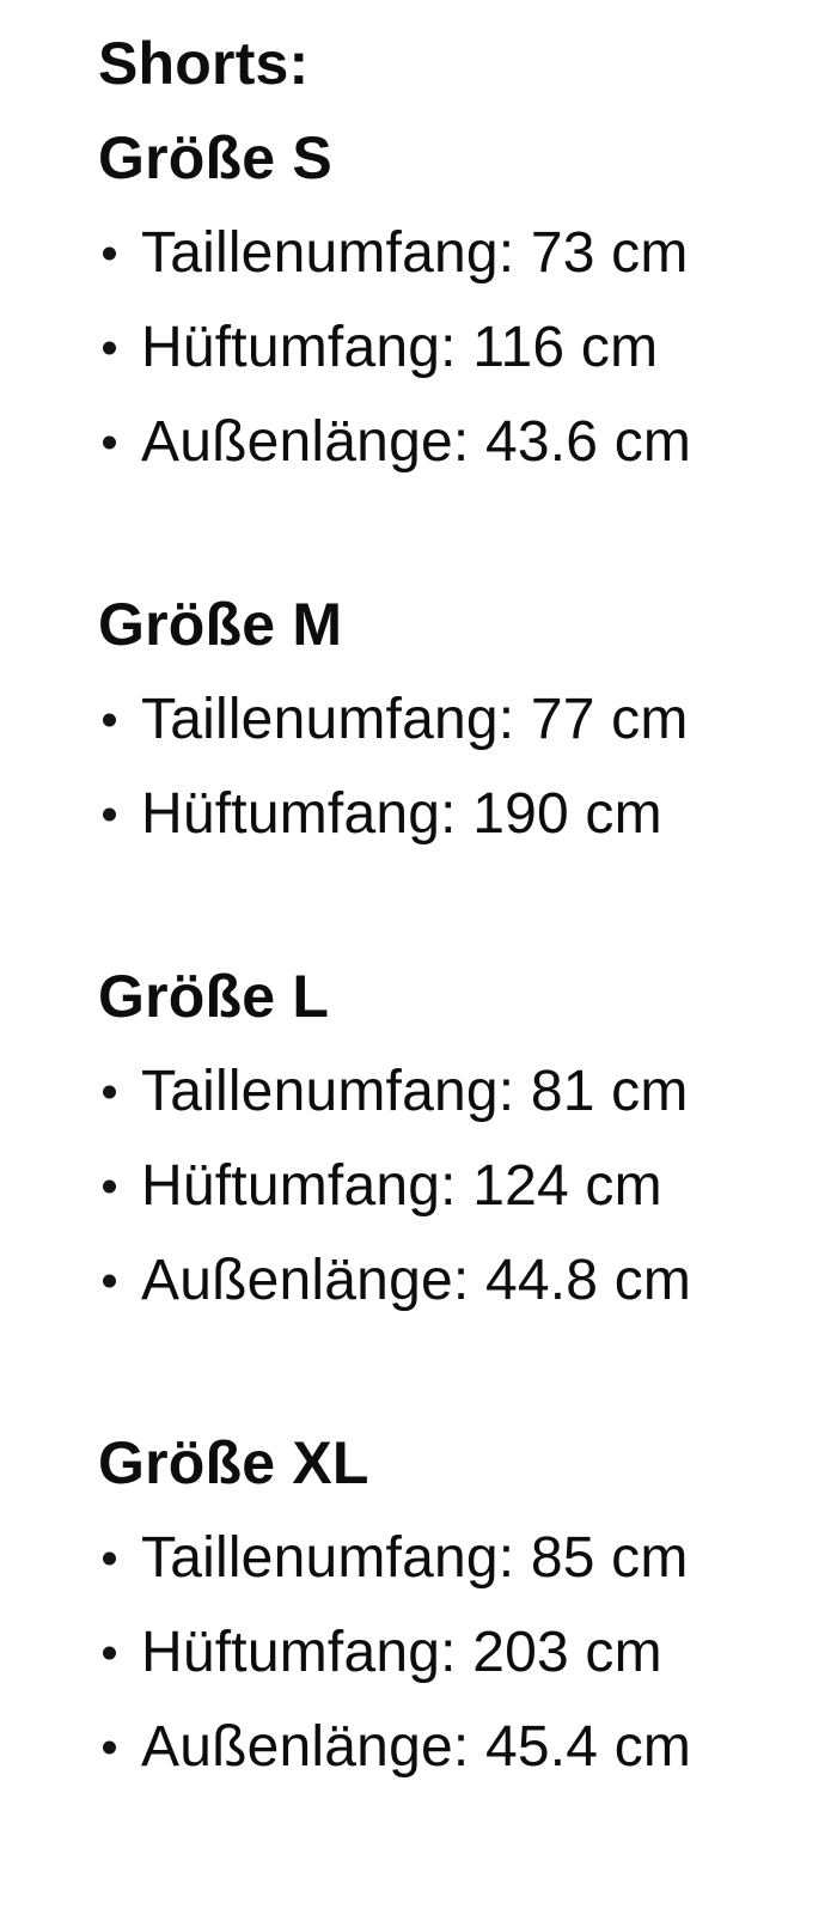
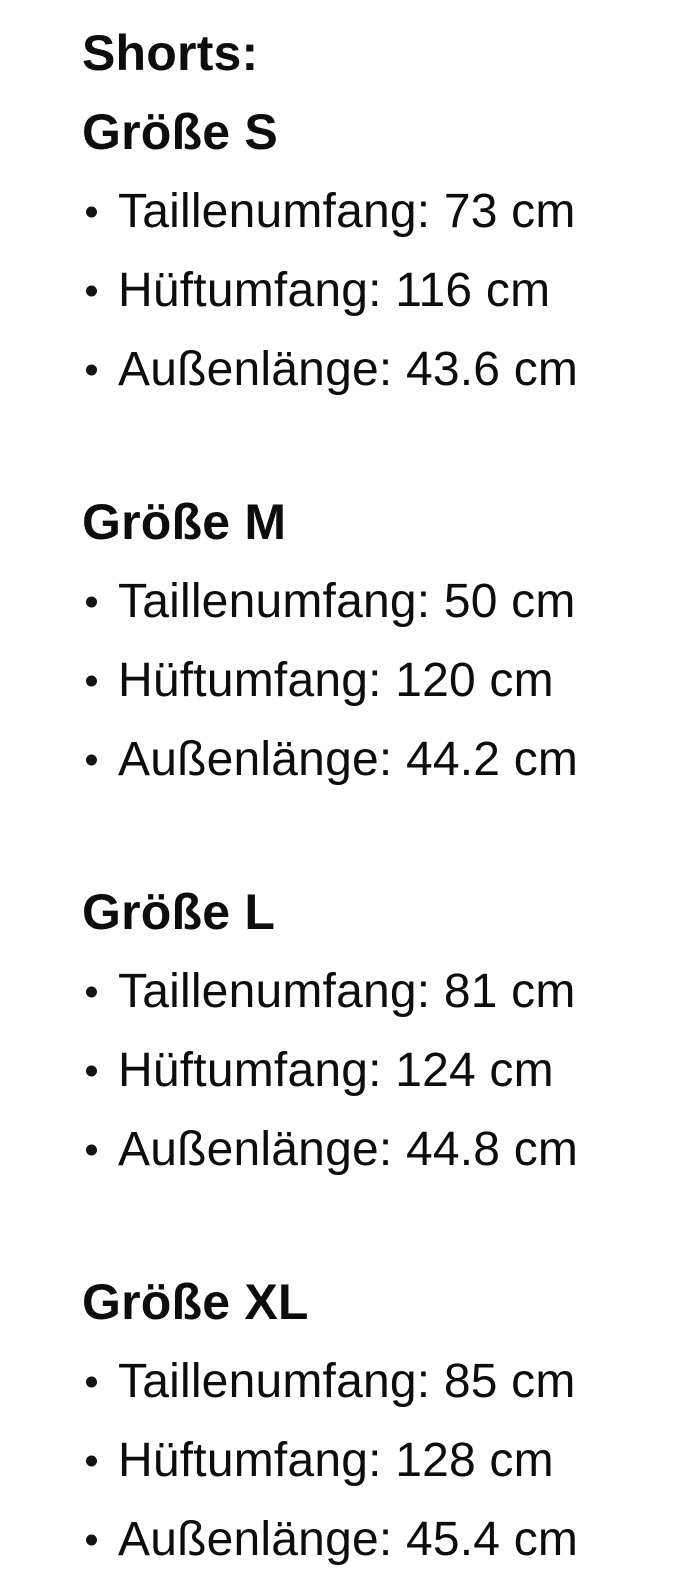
  Shorts:
  Größe S
  Taillenumfang: 73 cm
  Hüftumfang: 116 cm
  Außenlänge: 43.6 cm
  Größe M
- Taillenumfang: 77 cm
+ Taillenumfang: 50 cm
- Hüftumfang: 190 cm
+ Hüftumfang: 120 cm
+ Außenlänge: 44.2 cm
  Größe L
  Taillenumfang: 81 cm
  Hüftumfang: 124 cm
  Außenlänge: 44.8 cm
  Größe XL
  Taillenumfang: 85 cm
- Hüftumfang: 203 cm
+ Hüftumfang: 128 cm
  Außenlänge: 45.4 cm
